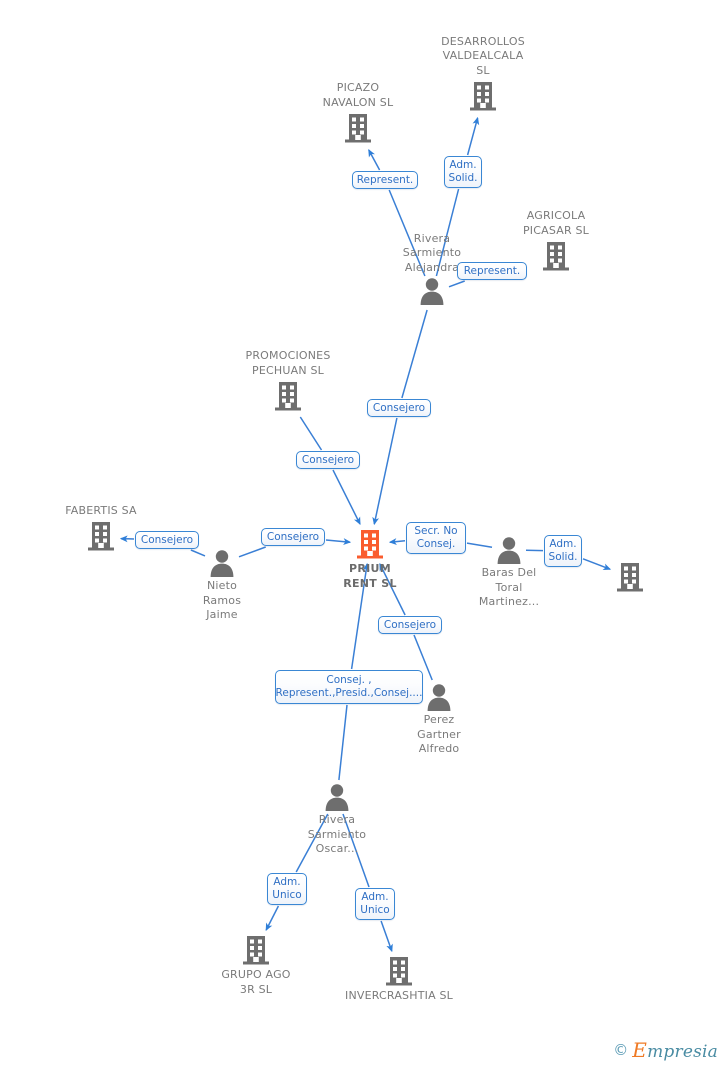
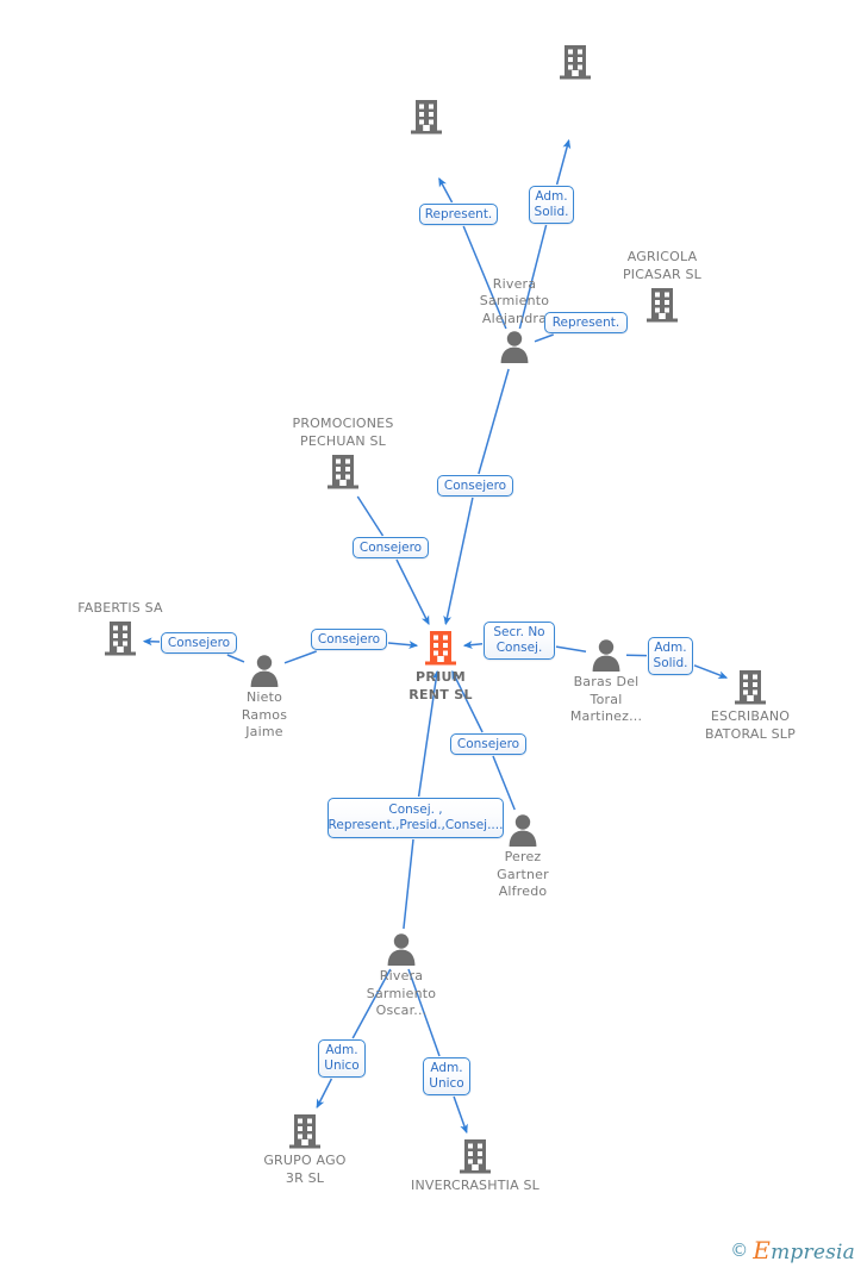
- DESARROLLOS
- VALDEALCALA
- SL
- PICAZO
- NAVALON SL
  AGRICOLA
  PICASAR SL
  Rivera
  Sarmiento
  Alejandra
  PROMOCIONES
  PECHUAN SL
  FABERTIS SA
  Nieto
  Ramos
  Jaime
  PRIUM
  RENT SL
  Baras Del
  Toral
  Martinez...
+ ESCRIBANO
+ BATORAL SLP
  Perez
  Gartner
  Alfredo
  Rivera
  Sarmiento
  Oscar...
  GRUPO AGO
  3R SL
  INVERCRASHTIA SL
  Represent.
  Adm.
  Solid.
  Represent.
  Consejero
  Consejero
  Consejero
  Consejero
  Secr. No
  Consej.
  Adm.
  Solid.
  Consejero
  Consej. ,
  Represent.,Presid.,Consej....
  Adm.
  Unico
  Adm.
  Unico
  ©
  Empresia
